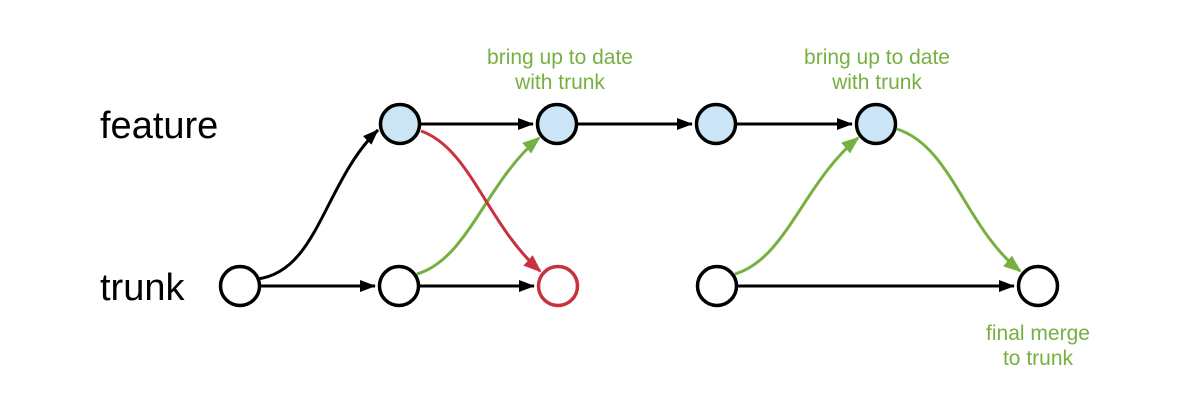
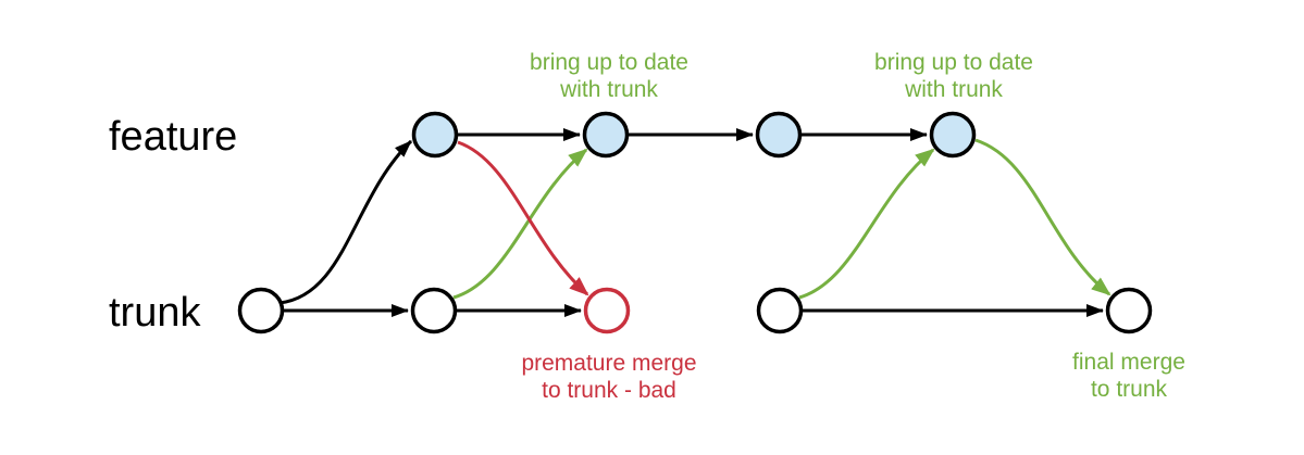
  feature
  trunk
  bring up to date
  with trunk
  bring up to date
  with trunk
+ premature merge
+ to trunk - bad
  final merge
  to trunk
